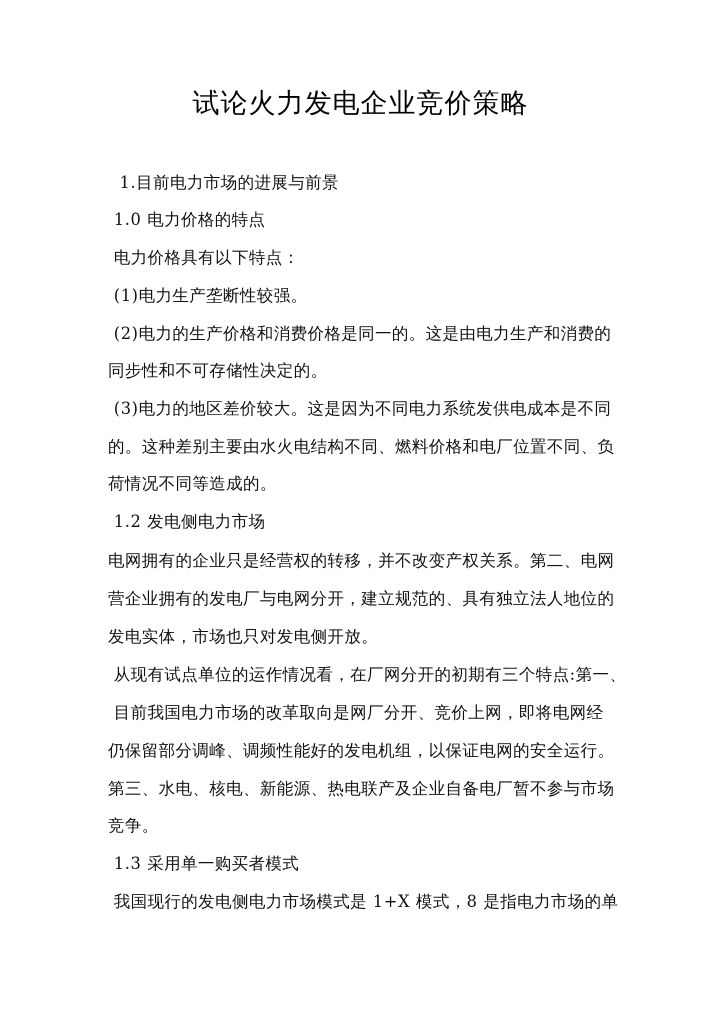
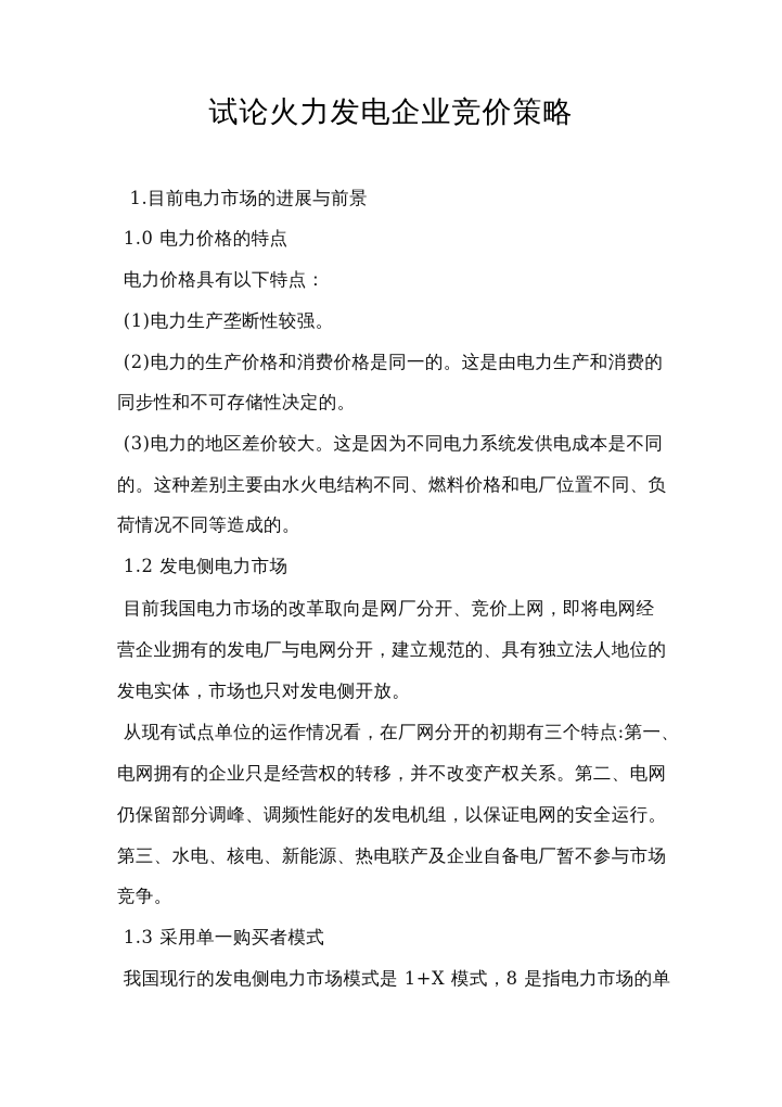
  试论火力发电企业竞价策略
  1.目前电力市场的进展与前景
  1.0 电力价格的特点
  电力价格具有以下特点：
  (1)电力生产垄断性较强。
  (2)电力的生产价格和消费价格是同一的。这是由电力生产和消费的
  同步性和不可存储性决定的。
  (3)电力的地区差价较大。这是因为不同电力系统发供电成本是不同
  的。这种差别主要由水火电结构不同、燃料价格和电厂位置不同、负
  荷情况不同等造成的。
  1.2 发电侧电力市场
- 电网拥有的企业只是经营权的转移，并不改变产权关系。第二、电网
+ 目前我国电力市场的改革取向是网厂分开、竞价上网，即将电网经
  营企业拥有的发电厂与电网分开，建立规范的、具有独立法人地位的
  发电实体，市场也只对发电侧开放。
  从现有试点单位的运作情况看，在厂网分开的初期有三个特点:第一、
- 目前我国电力市场的改革取向是网厂分开、竞价上网，即将电网经
+ 电网拥有的企业只是经营权的转移，并不改变产权关系。第二、电网
  仍保留部分调峰、调频性能好的发电机组，以保证电网的安全运行。
  第三、水电、核电、新能源、热电联产及企业自备电厂暂不参与市场
  竞争。
  1.3 采用单一购买者模式
  我国现行的发电侧电力市场模式是 1+X 模式，8 是指电力市场的单
